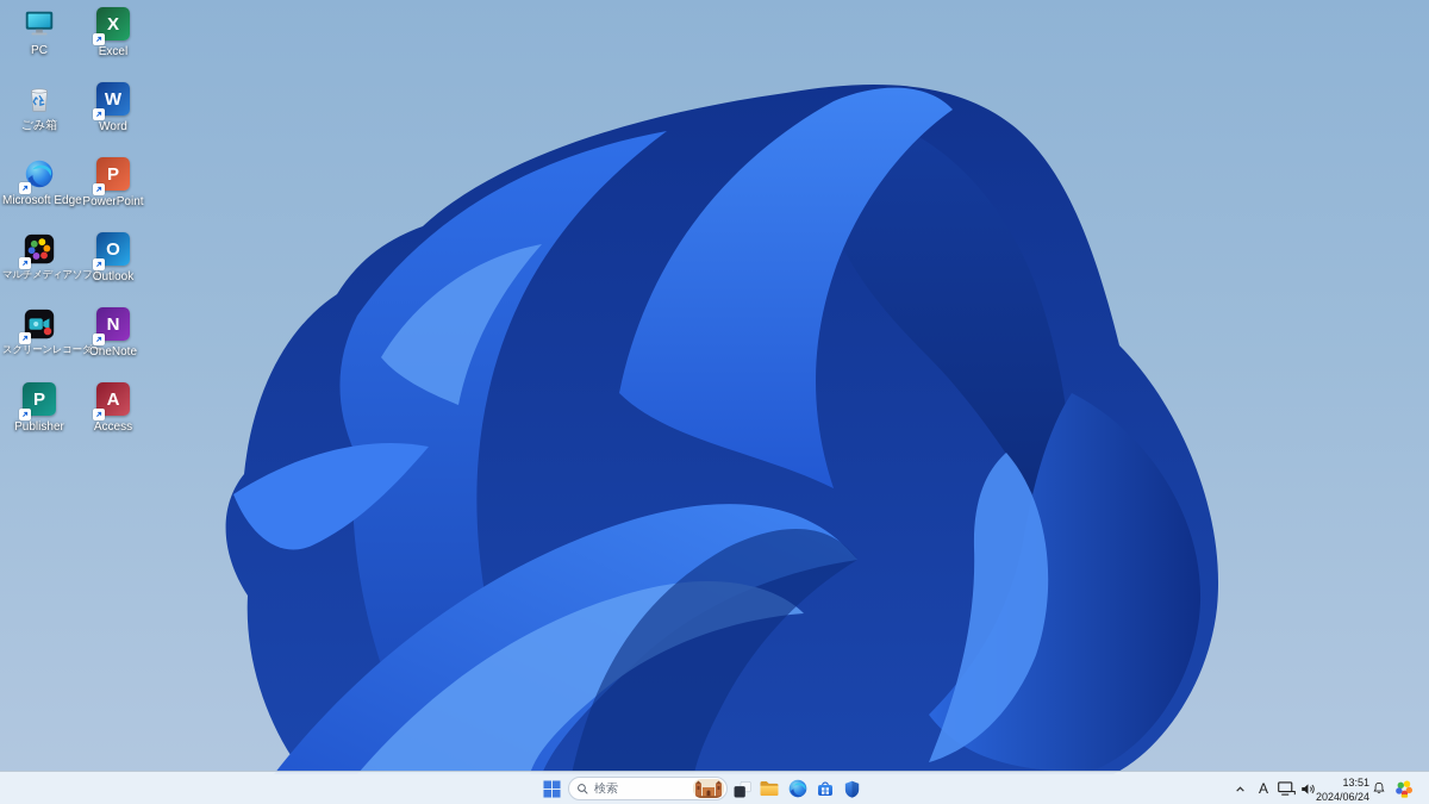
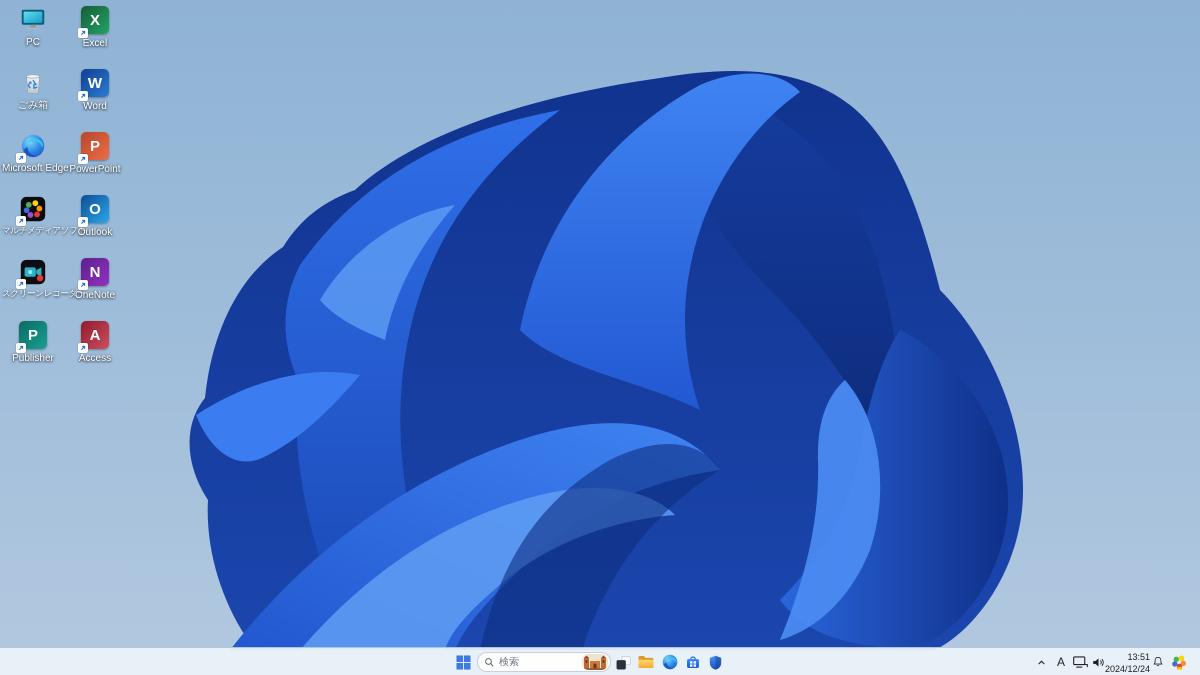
  PC
  X
  Excel
  ごみ箱
  W
  Word
  Microsoft Edg
  P
  PowerPoint
  マルチメディア
  O
  Outlook
  スクリーンレコ
  N
  OneNote
  P
  Publisher
  A
  Access
  検索
  A
  13:51
- 2024/06/24
+ 2024/12/24
